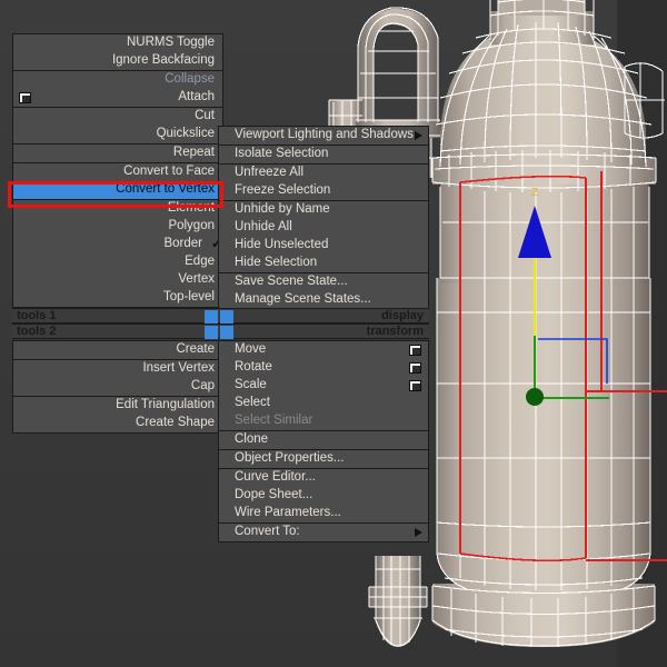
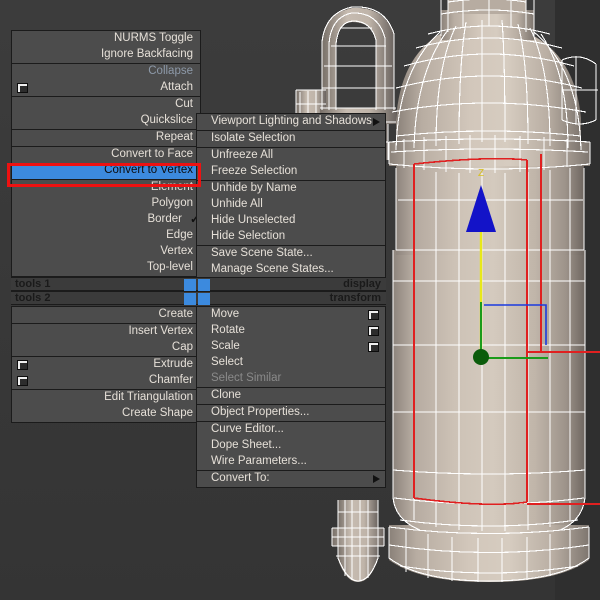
  Z
  NURMS Toggle
  Ignore Backfacing
  Collapse
  Attach
  Cut
  Quickslice
  Repeat
  Convert to Face
  Convert to Vertex
  Element
  Polygon
  Border
  ✓
  Edge
  Vertex
  Top-level
  Viewport Lighting and Shadows
  Isolate Selection
  Unfreeze All
  Freeze Selection
  Unhide by Name
  Unhide All
  Hide Unselected
  Hide Selection
  Save Scene State...
  Manage Scene States...
  tools 1
  display
  tools 2
  transform
  Create
  Insert Vertex
  Cap
+ Extrude
+ Chamfer
  Edit Triangulation
  Create Shape
  Move
  Rotate
  Scale
  Select
  Select Similar
  Clone
  Object Properties...
  Curve Editor...
  Dope Sheet...
  Wire Parameters...
  Convert To:
